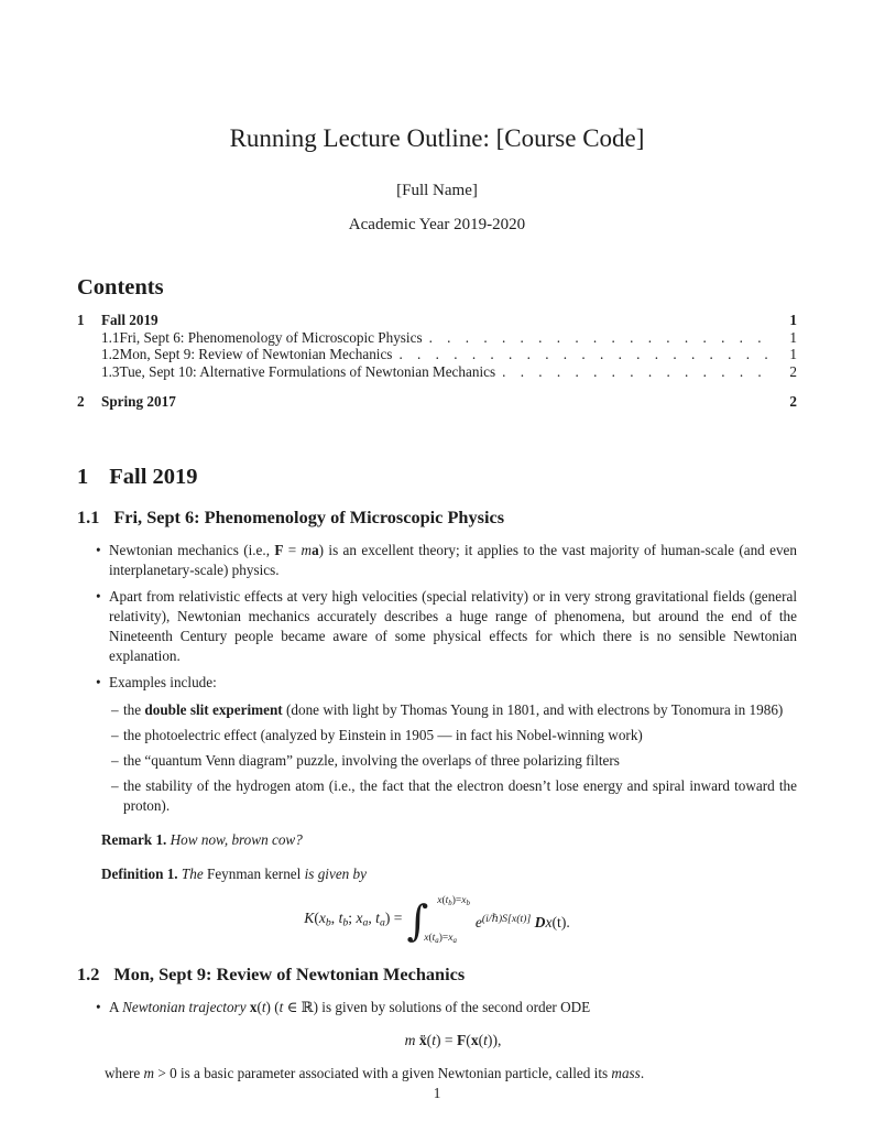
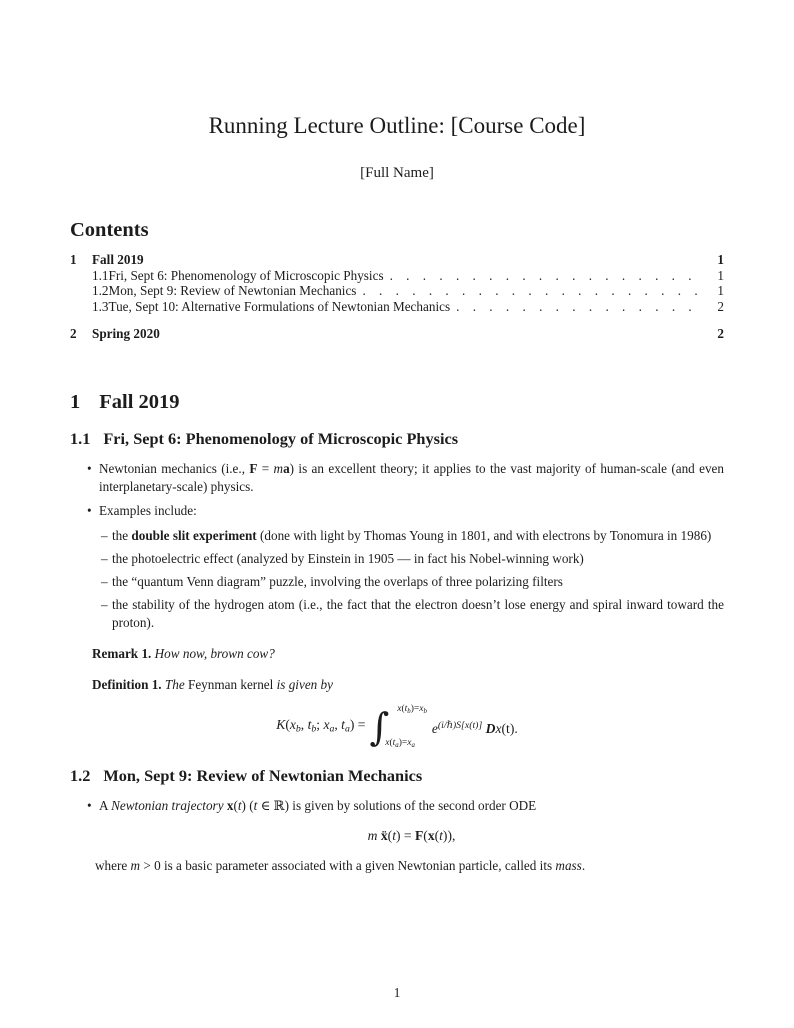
  Running Lecture Outline: [Course Code]
  [Full Name]
- Academic Year 2019-2020
  Contents
  1
  Fall 2019
  1
  1.1
  Fri, Sept 6: Phenomenology of Microscopic Physics
  1
  1.2
  Mon, Sept 9: Review of Newtonian Mechanics
  1
  1.3
  Tue, Sept 10: Alternative Formulations of Newtonian Mechanics
  2
  2
- Spring 2017
+ Spring 2020
  2
  1
  Fall 2019
  1.1
  Fri, Sept 6: Phenomenology of Microscopic Physics
  Newtonian mechanics (i.e., F = ma) is an excellent theory; it applies to the vast majority of human-scale (and even interplanetary-scale) physics.
- Apart from relativistic effects at very high velocities (special relativity) or in very strong gravitational fields (general relativity), Newtonian mechanics accurately describes a huge range of phenomena, but around the end of the Nineteenth Century people became aware of some physical effects for which there is no sensible Newtonian explanation.
  Examples include:
  the double slit experiment (done with light by Thomas Young in 1801, and with electrons by Tonomura in 1986)
  the photoelectric effect (analyzed by Einstein in 1905 — in fact his Nobel-winning work)
  the “quantum Venn diagram” puzzle, involving the overlaps of three polarizing filters
  the stability of the hydrogen atom (i.e., the fact that the electron doesn’t lose energy and spiral inward toward the proton).
  Remark 1. How now, brown cow?
  Definition 1. The Feynman kernel is given by
  K(xb, tb; xa, ta) =
  ∫
  x(t )=x
  x(t )=x
  e(i/ℏ)S[x(t)] Dx(t).
  1.2
  Mon, Sept 9: Review of Newtonian Mechanics
  A Newtonian trajectory x(t) (t ∈ ℝ) is given by solutions of the second order ODE
  m ẍ(t) = F(x(t)),
  where m > 0 is a basic parameter associated with a given Newtonian particle, called its mass.
  1
